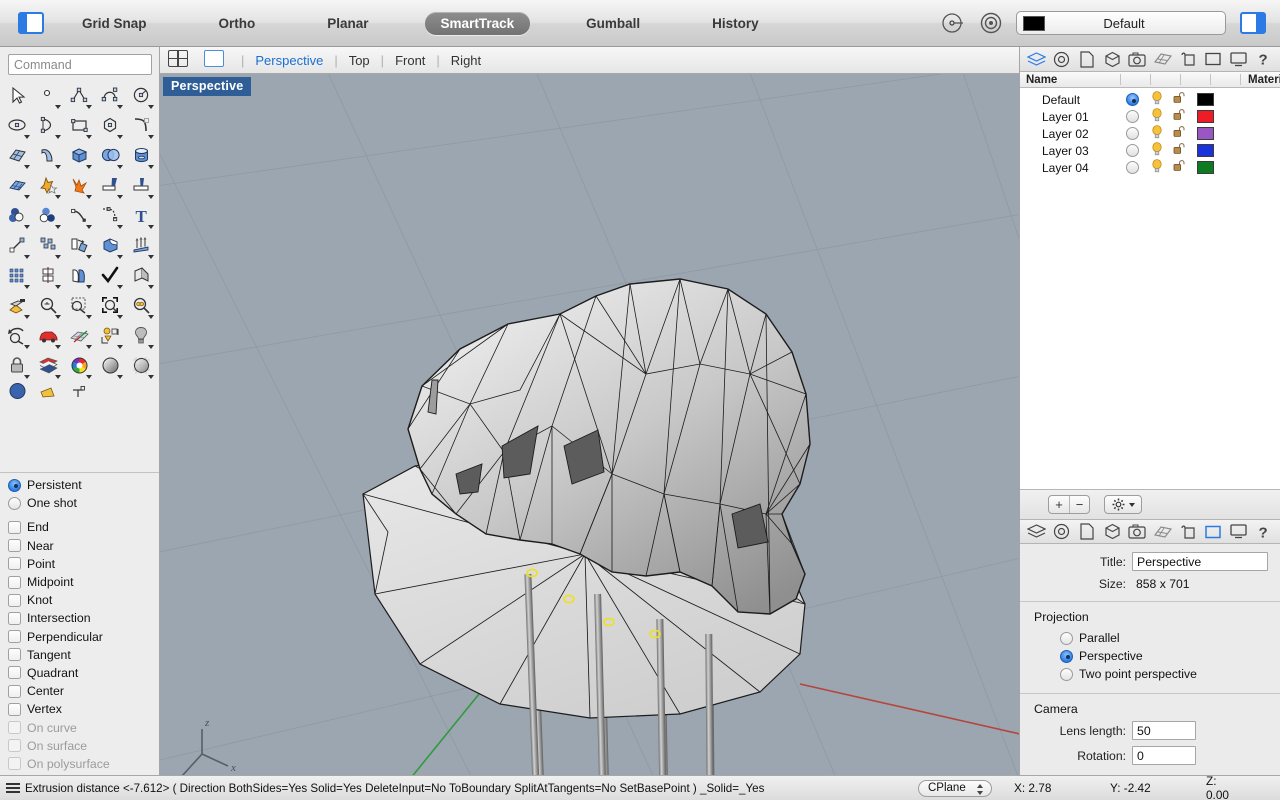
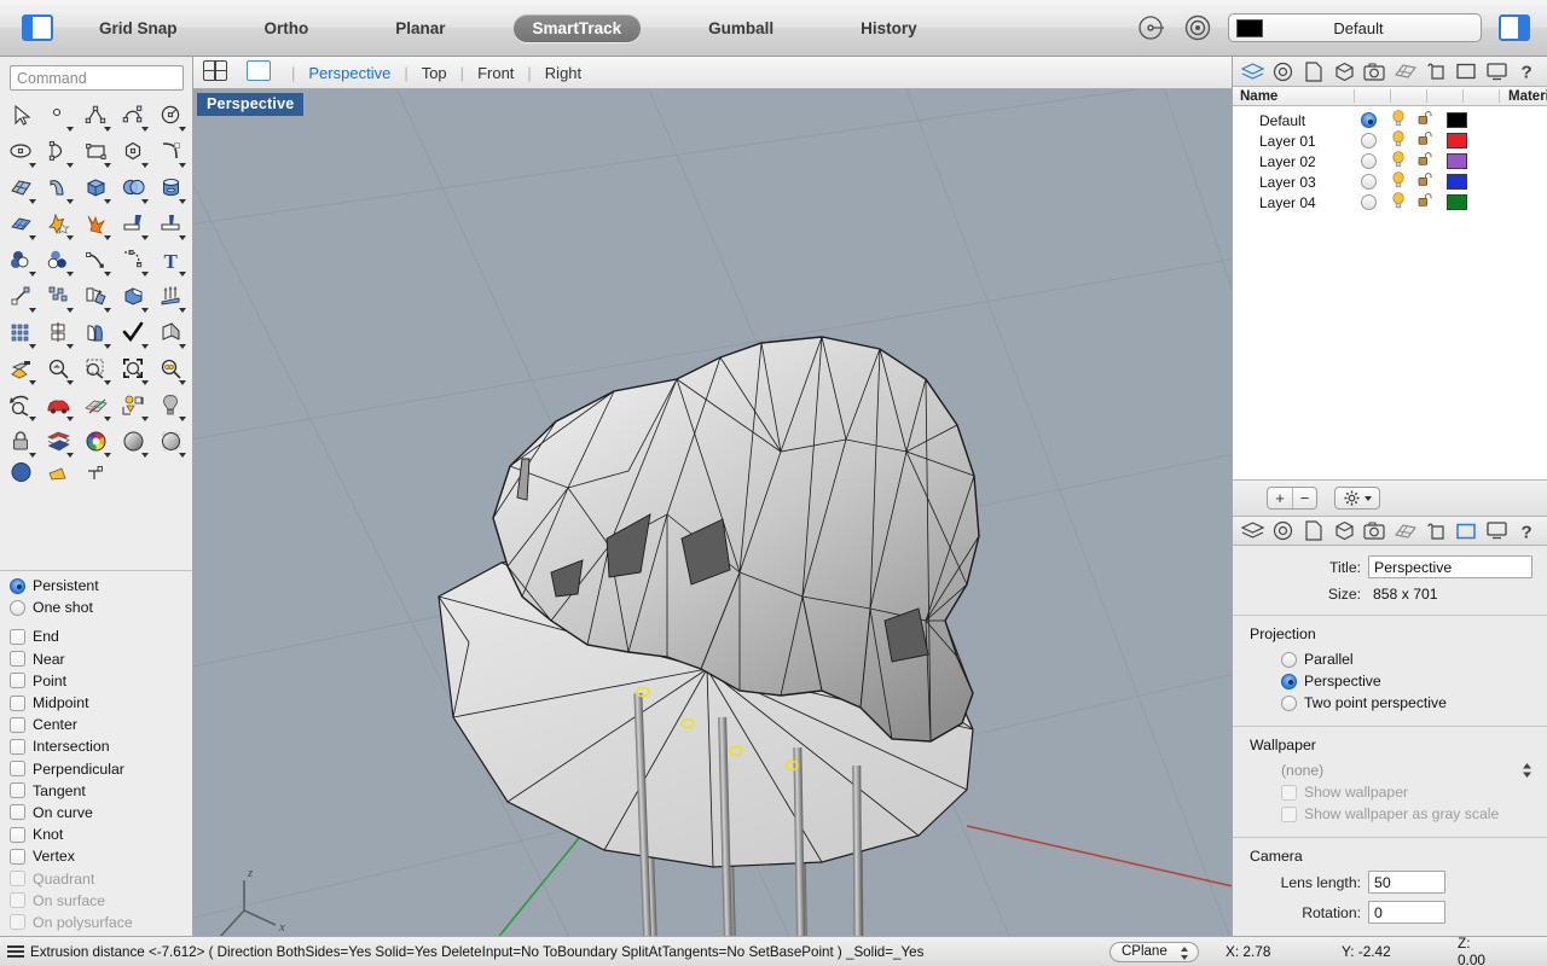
  Grid Snap
  Ortho
  Planar
  SmartTrack
  Gumball
  History
  Default
  Command
  T
  Persistent
  One shot
  End
  Near
  Point
  Midpoint
- Knot
+ Center
  Intersection
  Perpendicular
  Tangent
- Quadrant
+ On curve
- Center
+ Knot
  Vertex
- On curve
+ Quadrant
  On surface
  On polysurface
  |
  Perspective
  |
  Top
  |
  Front
  |
  Right
  Perspective
  z
  x
  ?
  Name
  Default
  Layer 01
  Layer 02
  Layer 03
  Layer 04
  +
  −
  ?
  Title:
  Perspective
  Size:
  858 x 701
  Projection
  Parallel
  Perspective
  Two point perspective
+ Wallpaper
+ (none)
+ Show wallpaper
+ Show wallpaper as gray scale
  Camera
  Lens length:
  50
  Rotation:
  0
  Extrusion distance <-7.612> ( Direction BothSides=Yes Solid=Yes DeleteInput=No ToBoundary SplitAtTangents=No SetBasePoint ) _Solid=_Yes
  CPlane
  X: 2.78
  Y: -2.42
  Z: 0.00
